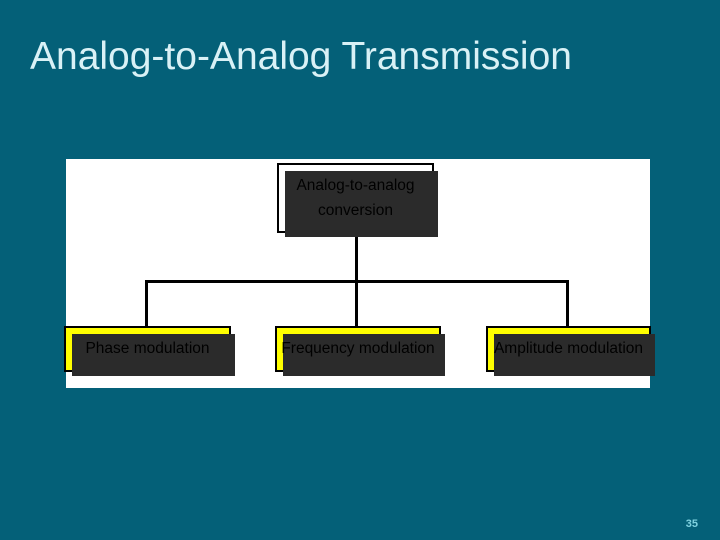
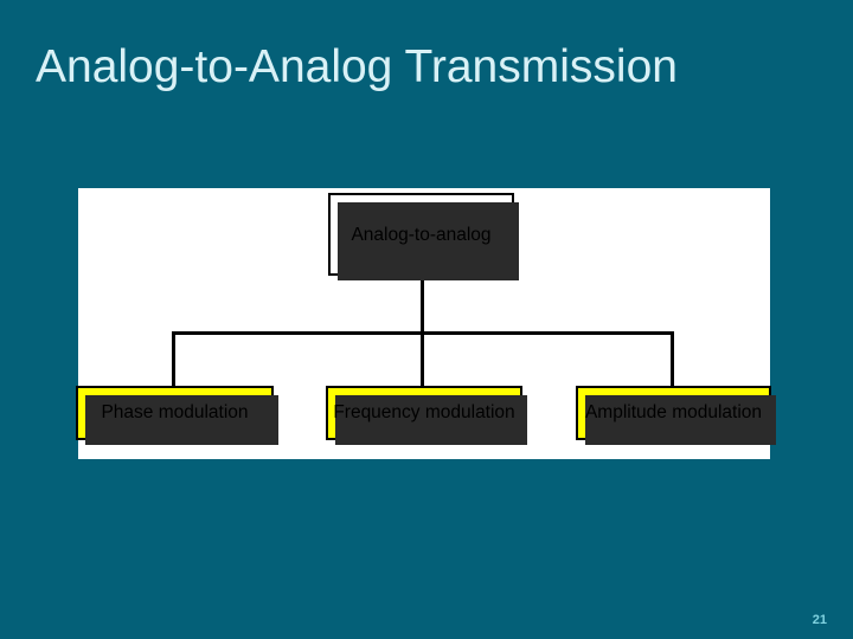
  Analog-to-Analog Transmission
  Analog-to-analog
- conversion
  Phase modulation
  Frequency modulation
  Amplitude modulation
- 35
+ 21
